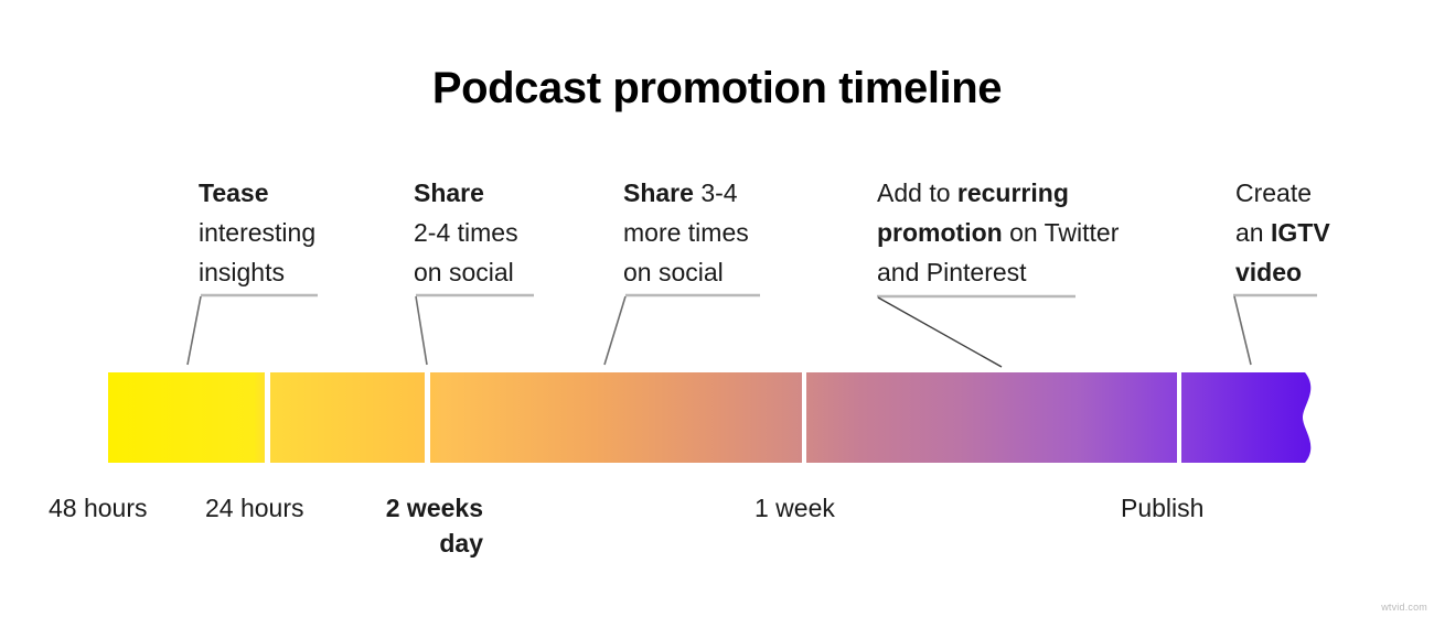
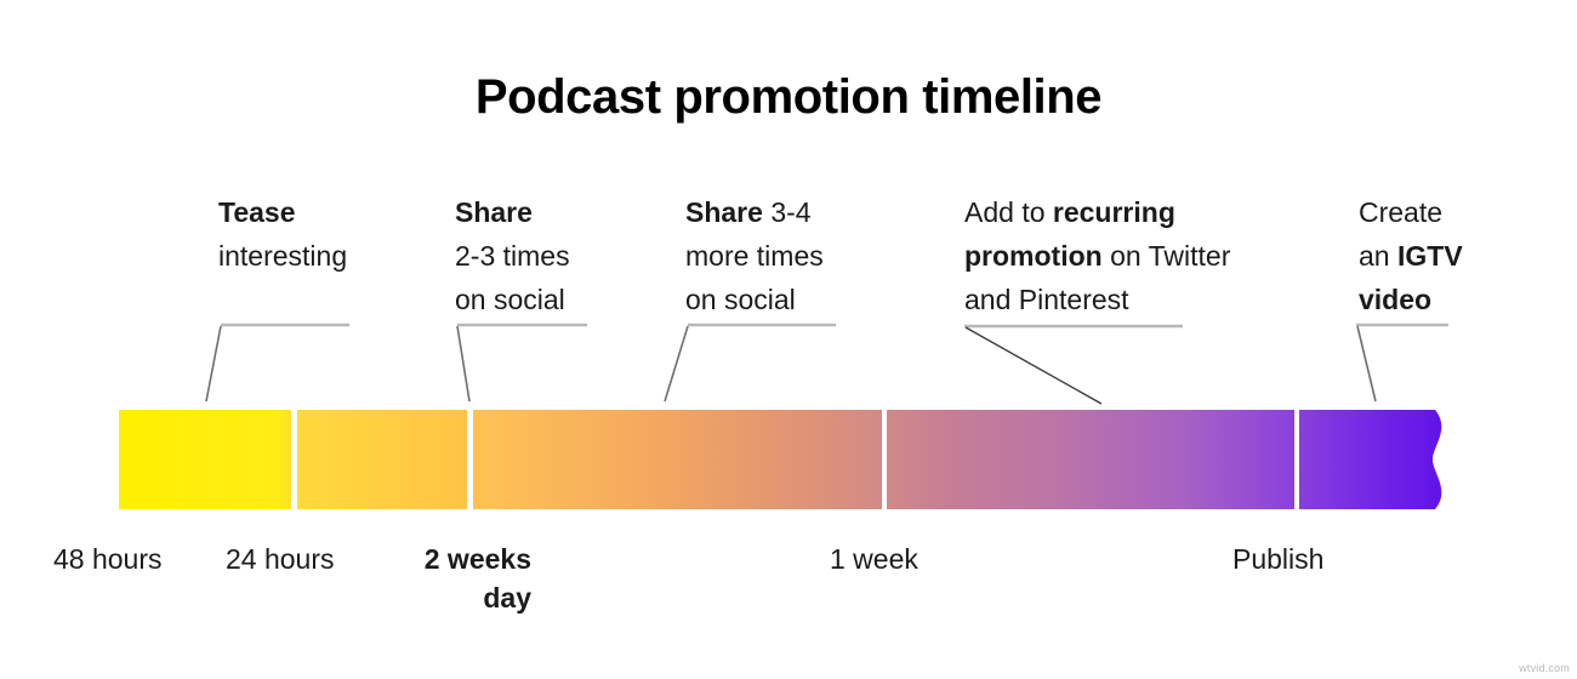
  Podcast promotion timeline
  Tease
  interesting
- insights
  Share
- 2-4 times
+ 2-3 times
  on social
  Share 3-4
  more times
  on social
  Add to recurring
  promotion on Twitter
  and Pinterest
  Create
  an IGTV
  video
  48 hours
  24 hours
  2 weeks
  day
  1 week
  Publish
  wtvid.com
